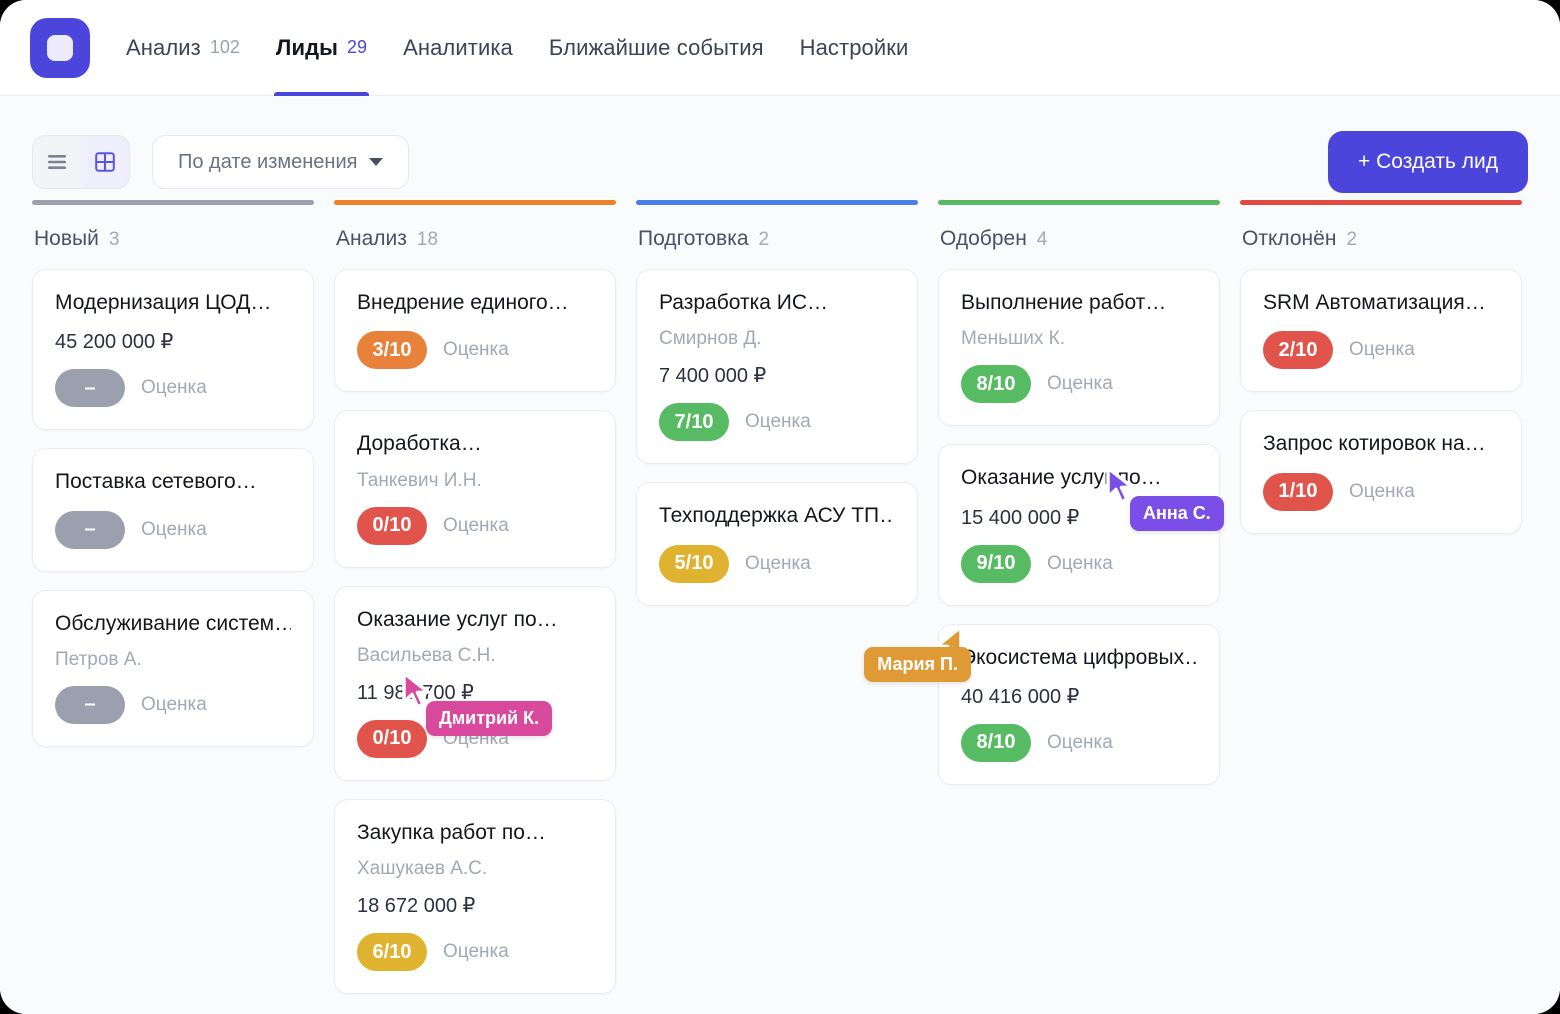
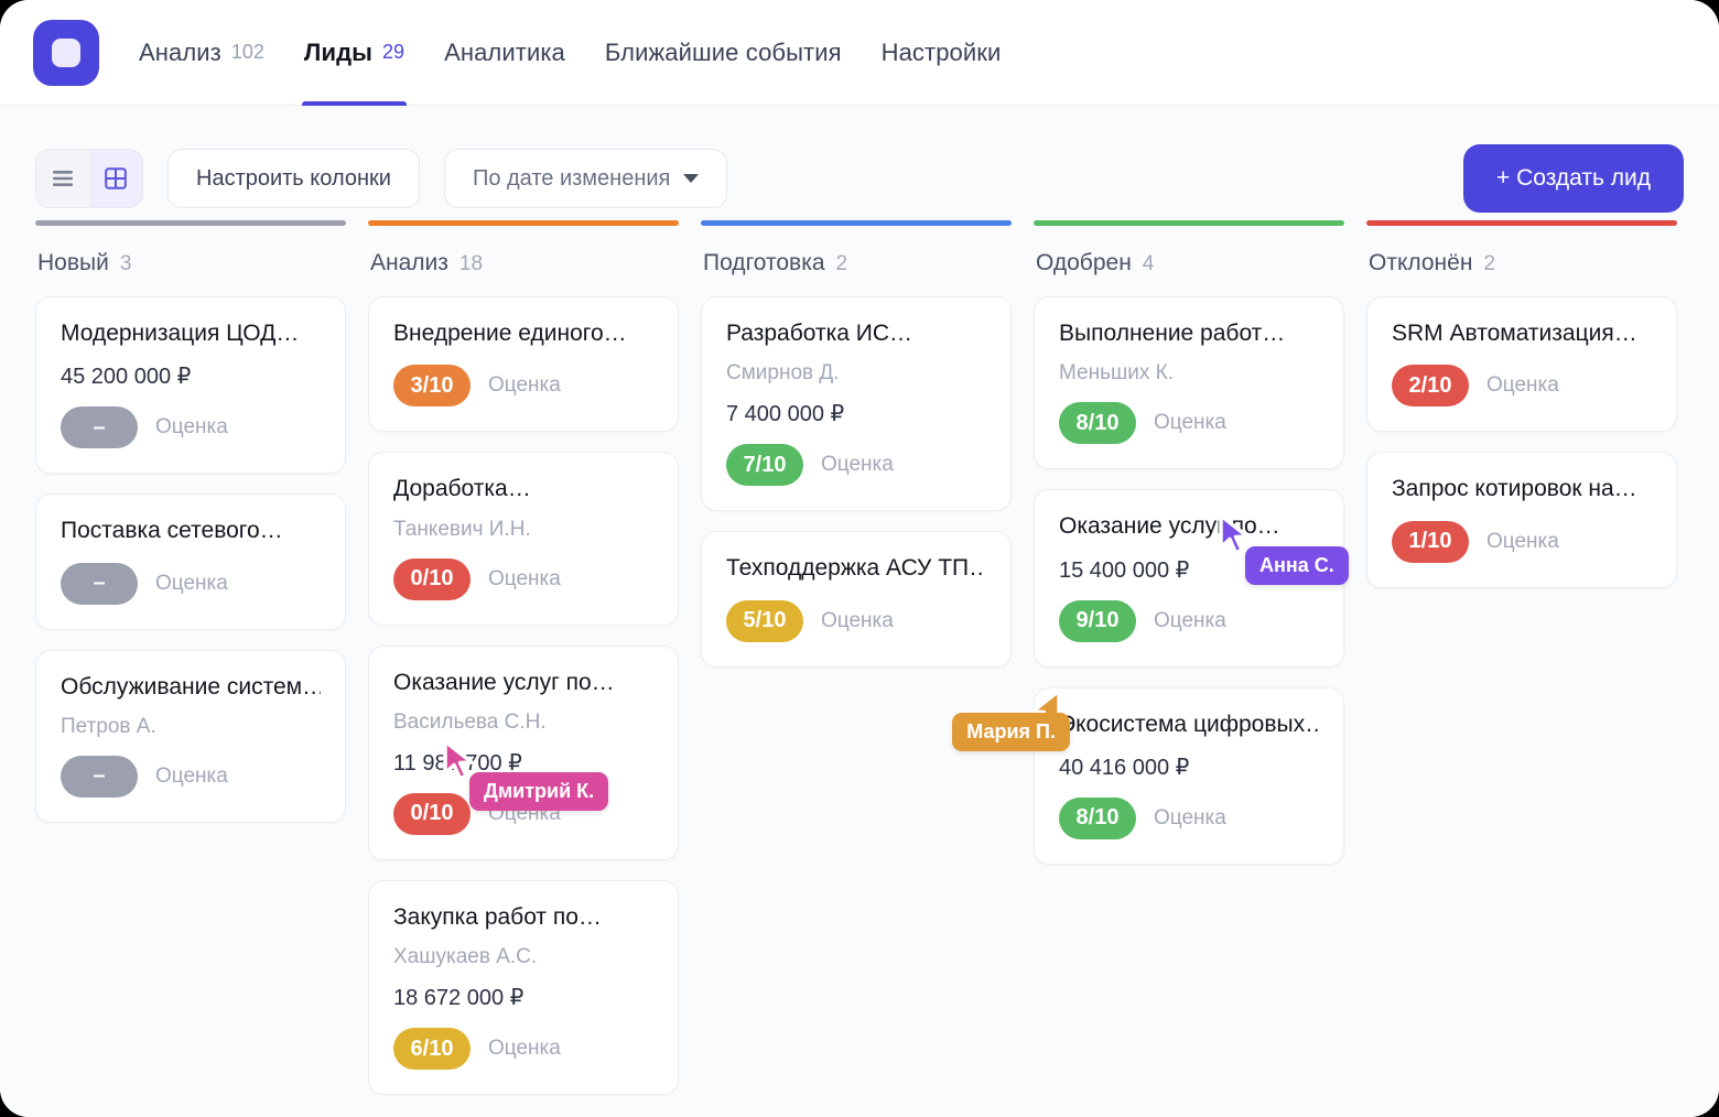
  Анализ
  102
  Лиды
  29
  Аналитика
  Ближайшие события
  Настройки
+ Настроить колонки
  По дате изменения
  + Создать лид
  Новый
  3
  Модернизация ЦОД…
  45 200 000 ₽
  –
  Оценка
  Поставка сетевого…
  –
  Оценка
  Обслуживание систем…
  Петров А.
  –
  Оценка
  Анализ
  18
  Внедрение единого…
  3/10
  Оценка
  Доработка…
  Танкевич И.Н.
  0/10
  Оценка
  Оказание услуг по…
  Васильева С.Н.
  11 9800 ₽
  0/10
  Оценка
  Закупка работ по…
  Хашукаев А.С.
  18 672 000 ₽
  6/10
  Оценка
  Подготовка
  2
  Разработка ИС…
  Смирнов Д.
  7 400 000 ₽
  7/10
  Оценка
  Техподдержка АСУ ТП…
  5/10
  Оценка
  Одобрен
  4
  Выполнение работ…
  Меньших К.
  8/10
  Оценка
  Оказание услу по…
  15 400 000 ₽
  9/10
  Оценка
  косистема цифровых…
  40 416 000 ₽
  8/10
  Оценка
  Отклонён
  2
  SRM Автоматизация…
  2/10
  Оценка
  Запрос котировок на…
  1/10
  Оценка
  Дмитрий К.
  Анна С.
  Мария П.
